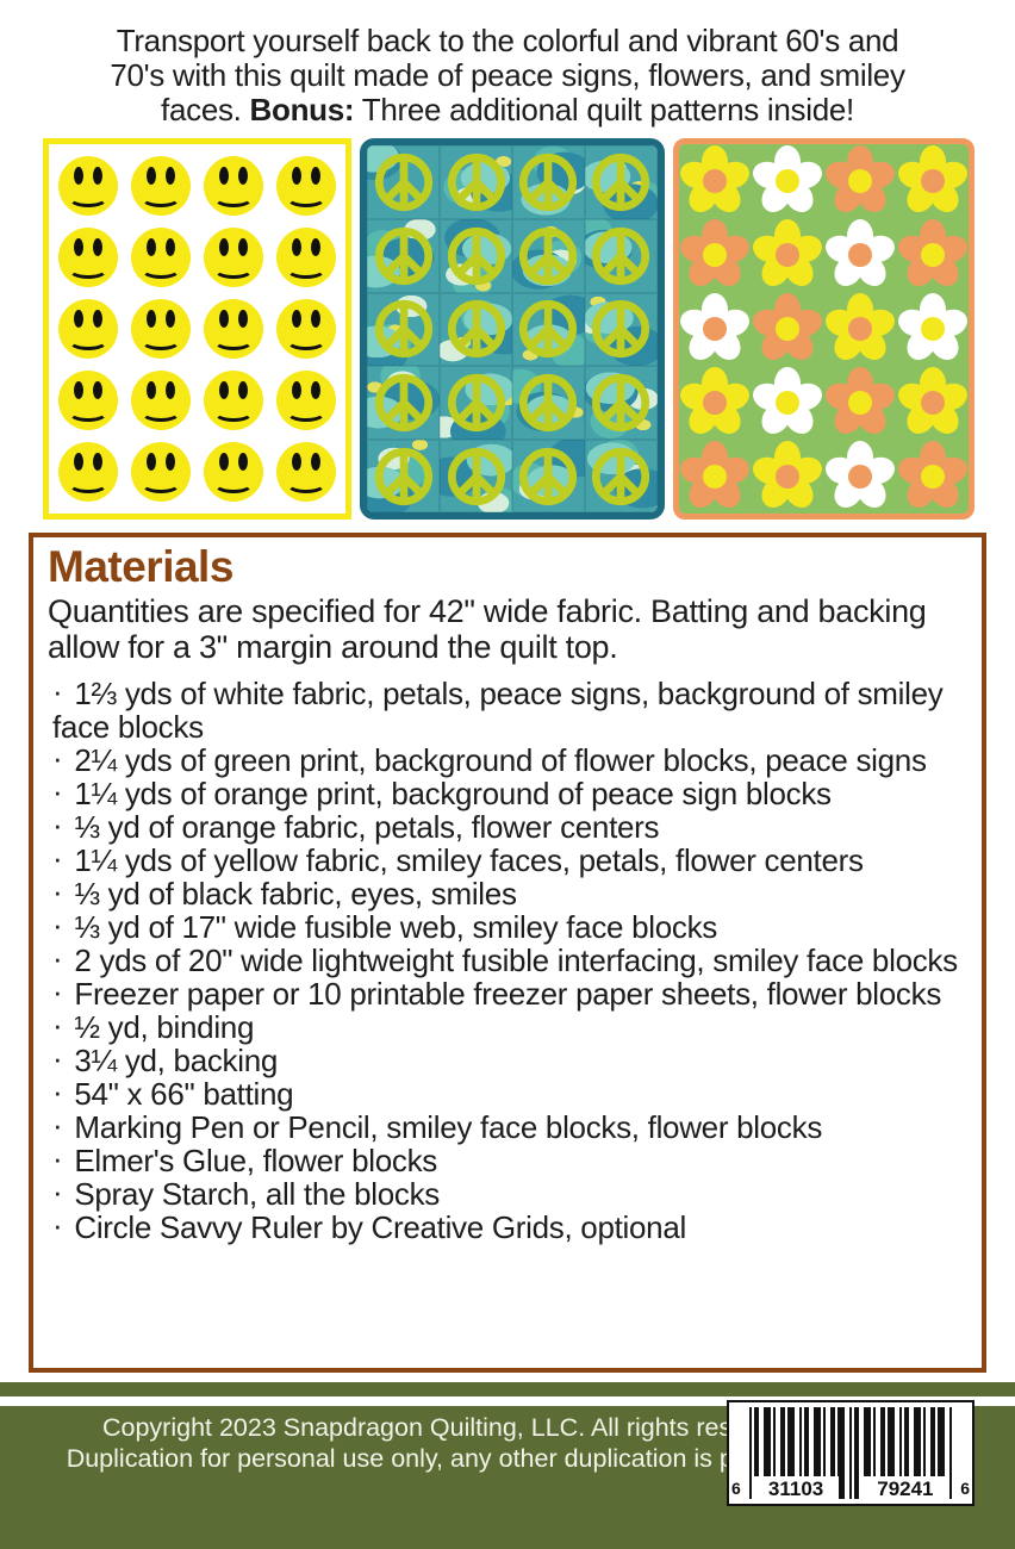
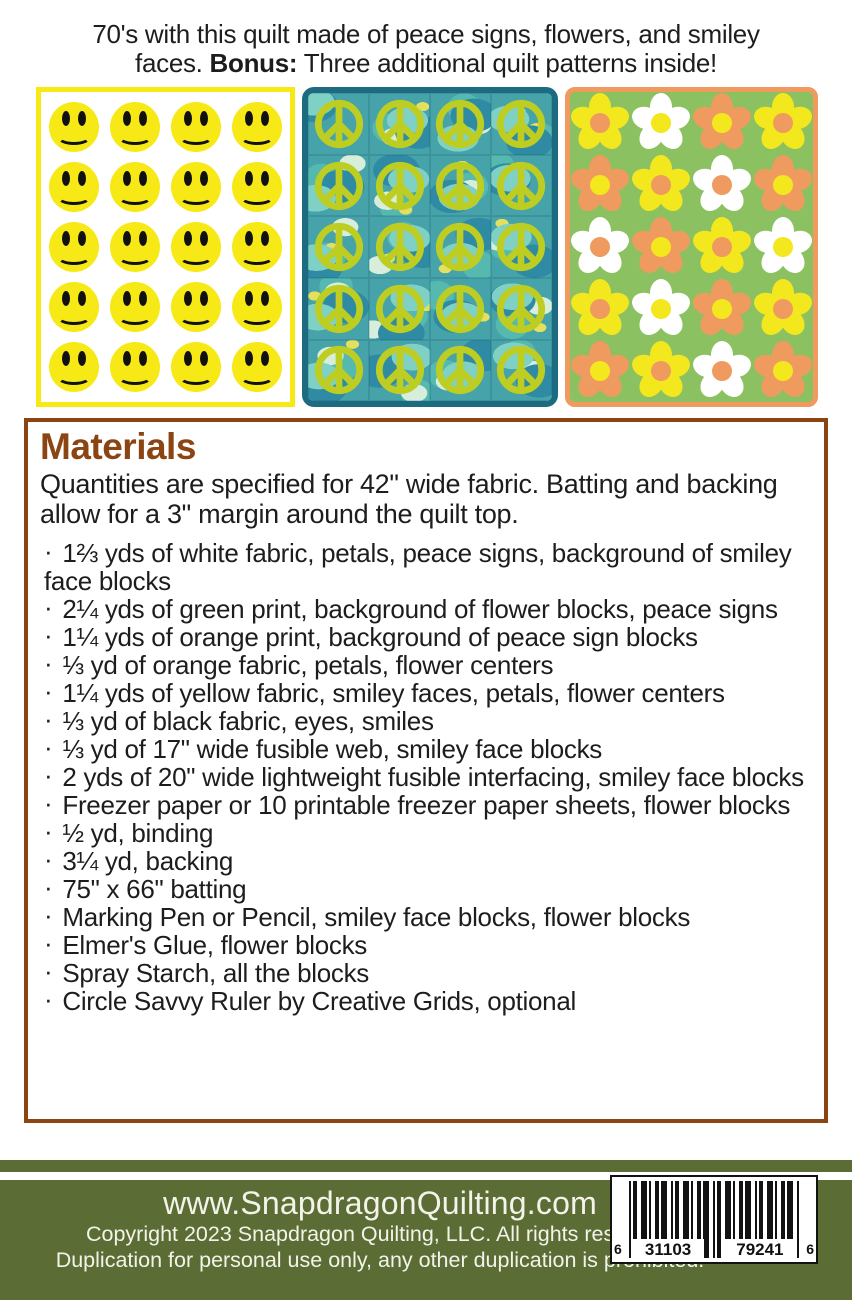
- Transport yourself back to the colorful and vibrant 60's and
  70's with this quilt made of peace signs, flowers, and smiley
  faces. Bonus: Three additional quilt patterns inside!
  Materials
  Quantities are specified for 42" wide fabric. Batting and backing allow for a 3" margin around the quilt top.
  · 1⅔ yds of white fabric, petals, peace signs, background of smiley face blocks
  · 2¼ yds of green print, background of flower blocks, peace signs
  · 1¼ yds of orange print, background of peace sign blocks
  · ⅓ yd of orange fabric, petals, flower centers
  · 1¼ yds of yellow fabric, smiley faces, petals, flower centers
  · ⅓ yd of black fabric, eyes, smiles
  · ⅓ yd of 17" wide fusible web, smiley face blocks
  · 2 yds of 20" wide lightweight fusible interfacing, smiley face blocks
  · Freezer paper or 10 printable freezer paper sheets, flower blocks
  · ½ yd, binding
  · 3¼ yd, backing
- · 54" x 66" batting
+ · 75" x 66" batting
  · Marking Pen or Pencil, smiley face blocks, flower blocks
  · Elmer's Glue, flower blocks
  · Spray Starch, all the blocks
  · Circle Savvy Ruler by Creative Grids, optional
+ www.SnapdragonQuilting.com
  Copyright 2023 Snapdragon Quilting, LLC. All rights res
  Duplication for personal use only, any other duplication is
  6
  31103
  79241
  6
